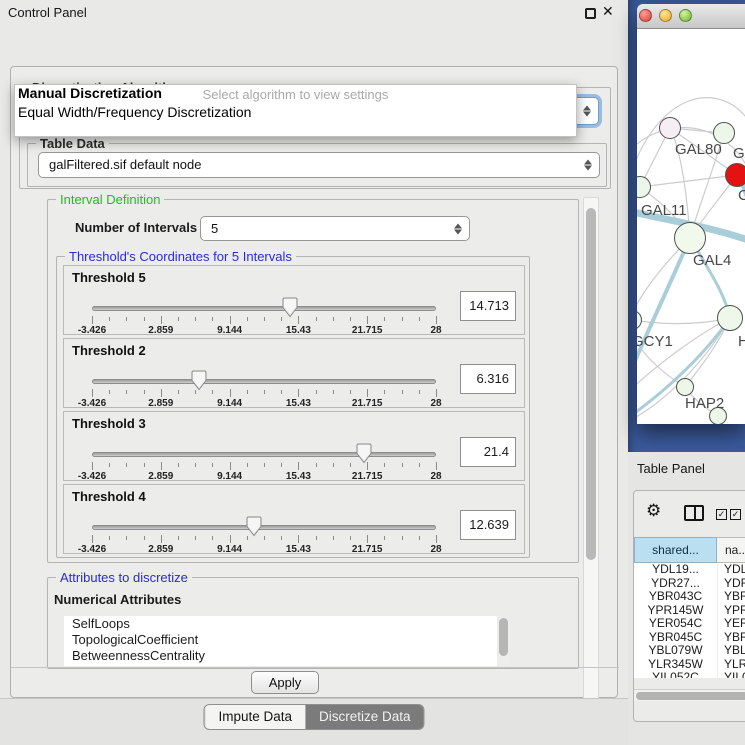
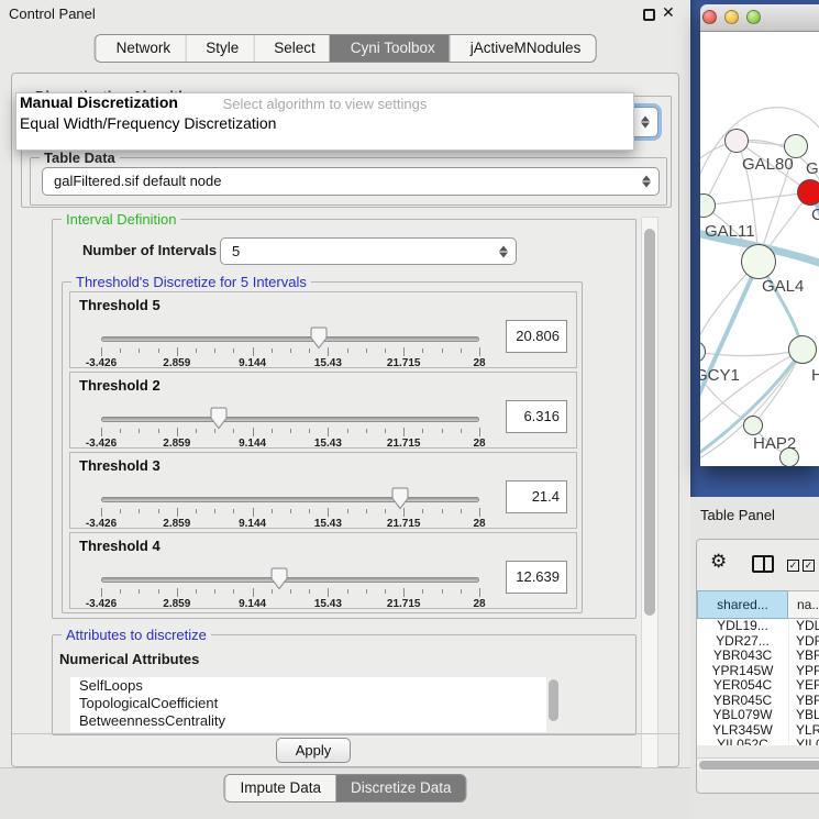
  Control Panel
  ✕
+ Network
+ Style
+ Select
+ Cyni Toolbox
+ jActiveMNodules
  Table Data
  galFiltered.sif default node
  Interval Definition
  Number of Intervals
  5
- Threshold's Coordinates for 5 Intervals
+ Threshold's Discretize for 5 Intervals
  Threshold 5
  -3.426
  2.859
  9.144
  15.43
  21.715
  28
- 14.713
+ 20.806
  Threshold 2
  -3.426
  2.859
  9.144
  15.43
  21.715
  28
  6.316
  Threshold 3
  -3.426
  2.859
  9.144
  15.43
  21.715
  28
  21.4
  Threshold 4
  -3.426
  2.859
  9.144
  15.43
  21.715
  28
  12.639
  Attributes to discretize
  Numerical Attributes
  SelfLoops
  TopologicalCoefficient
  BetweennessCentrality
  Apply
  Impute Data
  Discretize Data
  Select algorithm to view settings
  Manual Discretization
  Equal Width/Frequency Discretization
  GAL80
  C
  GAL11
  GAL4
  GCY1
  H
  HAP2
  Table Panel
  ⚙
  ✓
  ✓
  shared...
  na..
  YDL19...
  YDL
  YDR27...
  YBR043C
  YBR
  YPR145W
  YPR
  YER054C
  YER
  YBR045C
  YBR
  YBL079W
  YBL
  YLR345W
  YLR
  YIL052C
  YIL
